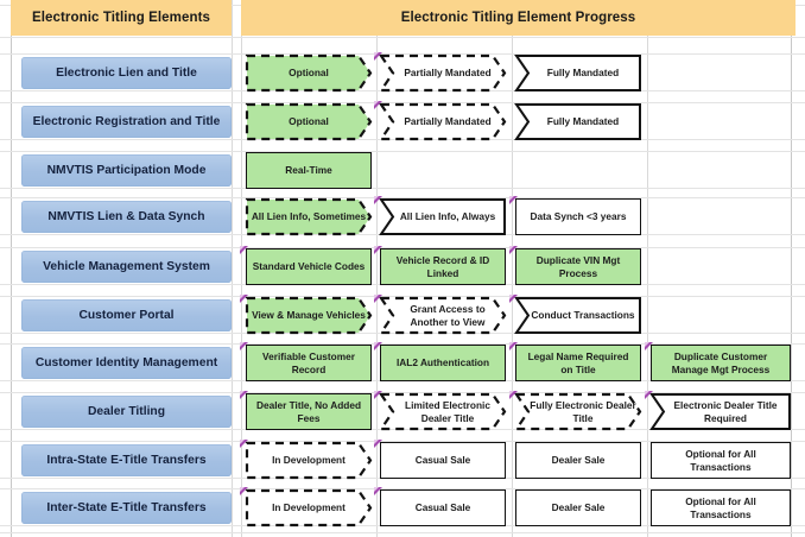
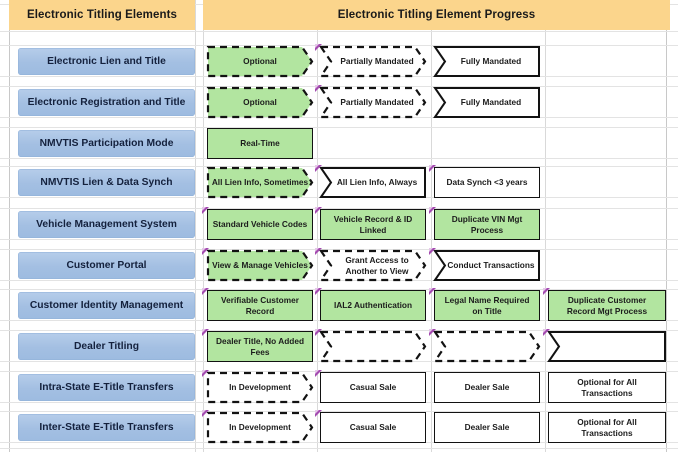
  Electronic Titling Elements
  Electronic Titling Element Progress
  Electronic Lien and Title
  Optional
  Partially Mandated
  Fully Mandated
  Electronic Registration and Title
  Optional
  Partially Mandated
  Fully Mandated
  NMVTIS Participation Mode
  Real-Time
  NMVTIS Lien & Data Synch
  All Lien Info, Sometimes
  All Lien Info, Always
  Data Synch <3 years
  Vehicle Management System
  Standard Vehicle Codes
  Vehicle Record & ID Linked
  Duplicate VIN Mgt Process
  Customer Portal
  View & Manage Vehicles
  Grant Access to Another to View
  Conduct Transactions
  Customer Identity Management
  Verifiable Customer Record
  IAL2 Authentication
  Legal Name Required on Title
- Duplicate Customer Manage Mgt Process
+ Duplicate Customer Record Mgt Process
  Dealer Titling
  Dealer Title, No Added Fees
- Limited Electronic Dealer Title
- Fully Electronic Dealer Title
- Electronic Dealer Title Required
  Intra-State E-Title Transfers
  In Development
  Casual Sale
  Dealer Sale
  Optional for All Transactions
  Inter-State E-Title Transfers
  In Development
  Casual Sale
  Dealer Sale
  Optional for All Transactions
